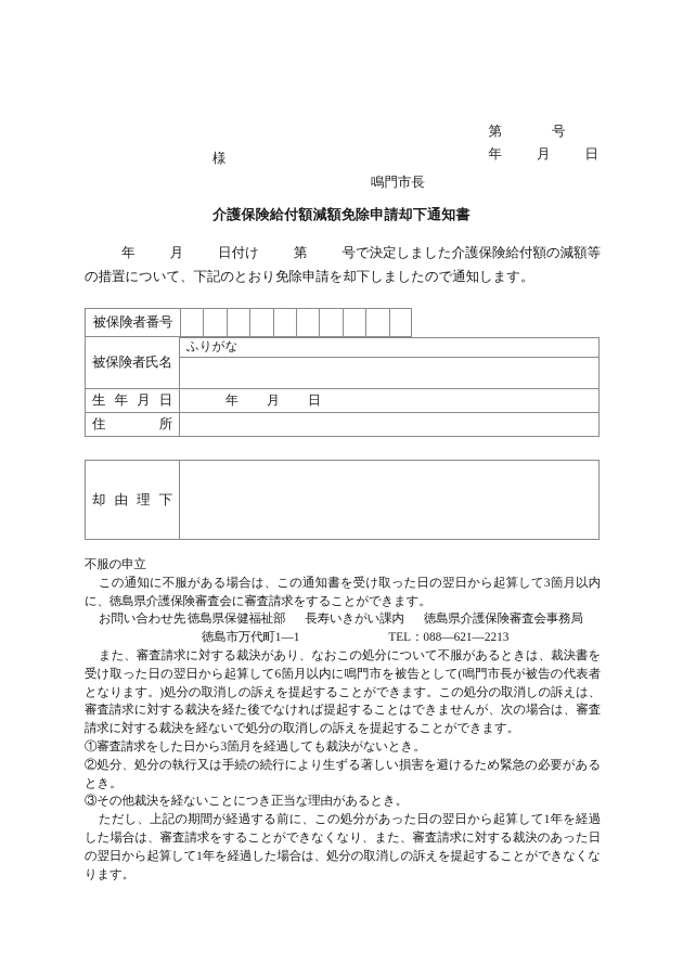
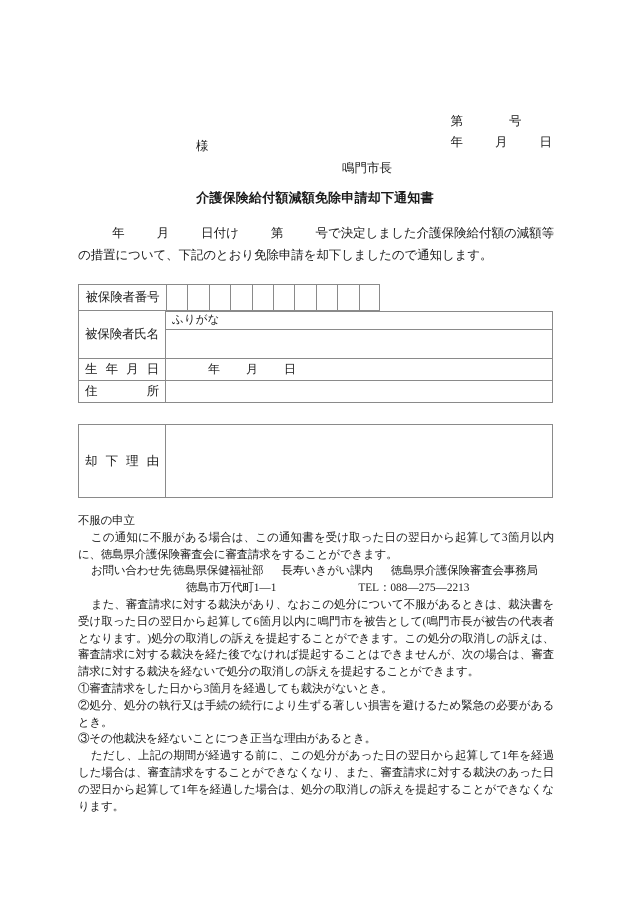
  第 号
  年 月 日
  様
  鳴門市長
  介護保険給付額減額免除申請却下通知書
  年 月 日付け 第 号で決定しました介護保険給付額の減額等の措置について、下記のとおり免除申請を却下しましたので通知します。
  被保険者番号
  被保険者氏名
  ふりがな
  生
  年
  月
  日
  年
  月
  日
  住
  所
  却
- 由
+ 下
  理
- 下
+ 由
  不服の申立
  この通知に不服がある場合は、この通知書を受け取った日の翌日から起算して3箇月以内に、徳島県介護保険審査会に審査請求をすることができます。
  お問い合わせ先
  徳島県保健福祉部
  長寿いきがい課内
  徳島県介護保険審査会事務局
  徳島市万代町1―1
- TEL：088―621―2213
+ TEL：088―275―2213
  また、審査請求に対する裁決があり、なおこの処分について不服があるときは、裁決書を受け取った日の翌日から起算して6箇月以内に鳴門市を被告として(鳴門市長が被告の代表者となります。)処分の取消しの訴えを提起することができます。この処分の取消しの訴えは、審査請求に対する裁決を経た後でなければ提起することはできませんが、次の場合は、審査請求に対する裁決を経ないで処分の取消しの訴えを提起することができます。
  ①審査請求をした日から3箇月を経過しても裁決がないとき。
  ②処分、処分の執行又は手続の続行により生ずる著しい損害を避けるため緊急の必要があるとき。
  ③その他裁決を経ないことにつき正当な理由があるとき。
  ただし、上記の期間が経過する前に、この処分があった日の翌日から起算して1年を経過した場合は、審査請求をすることができなくなり、また、審査請求に対する裁決のあった日の翌日から起算して1年を経過した場合は、処分の取消しの訴えを提起することができなくなります。
